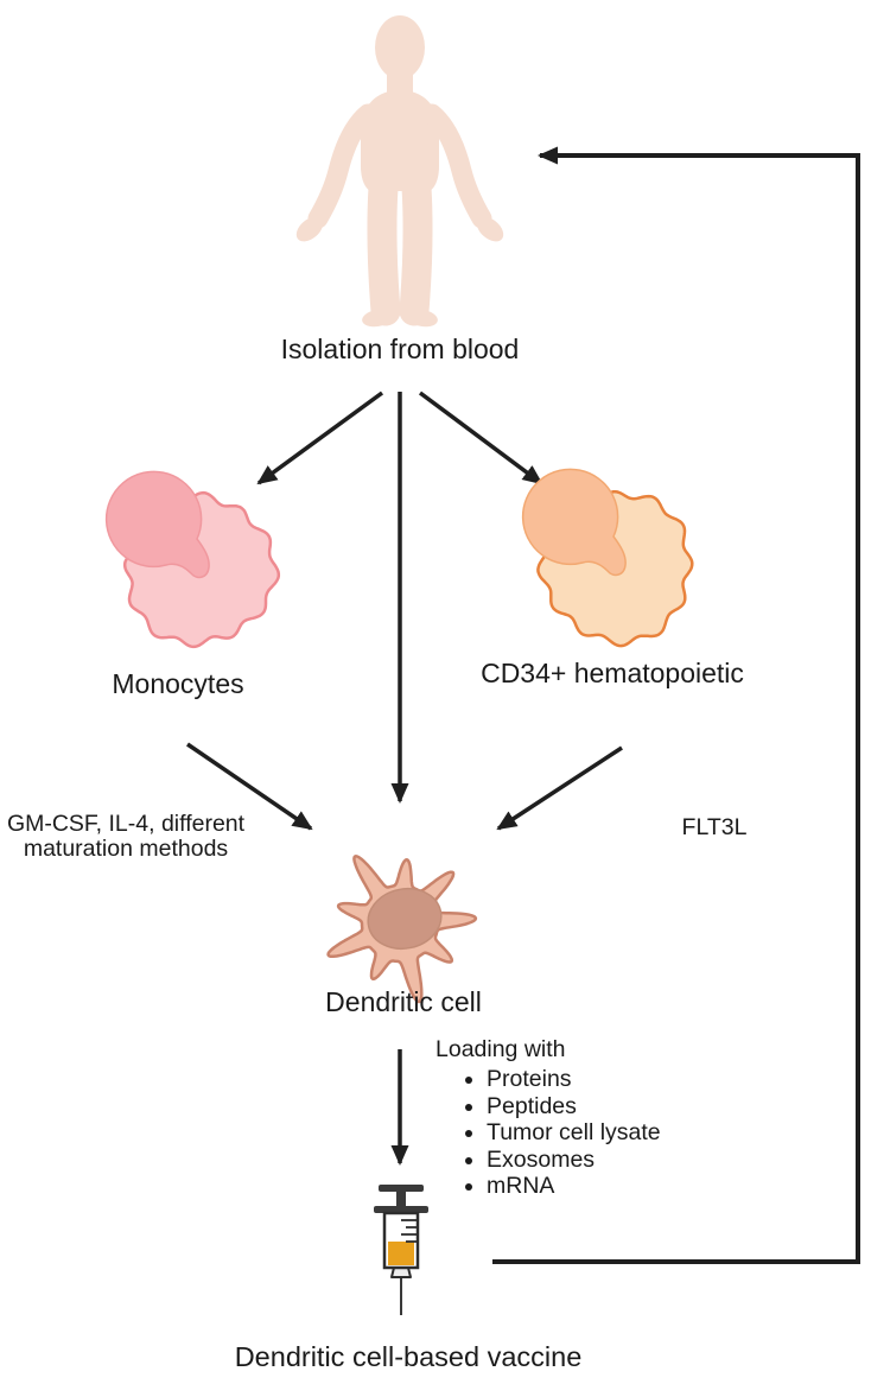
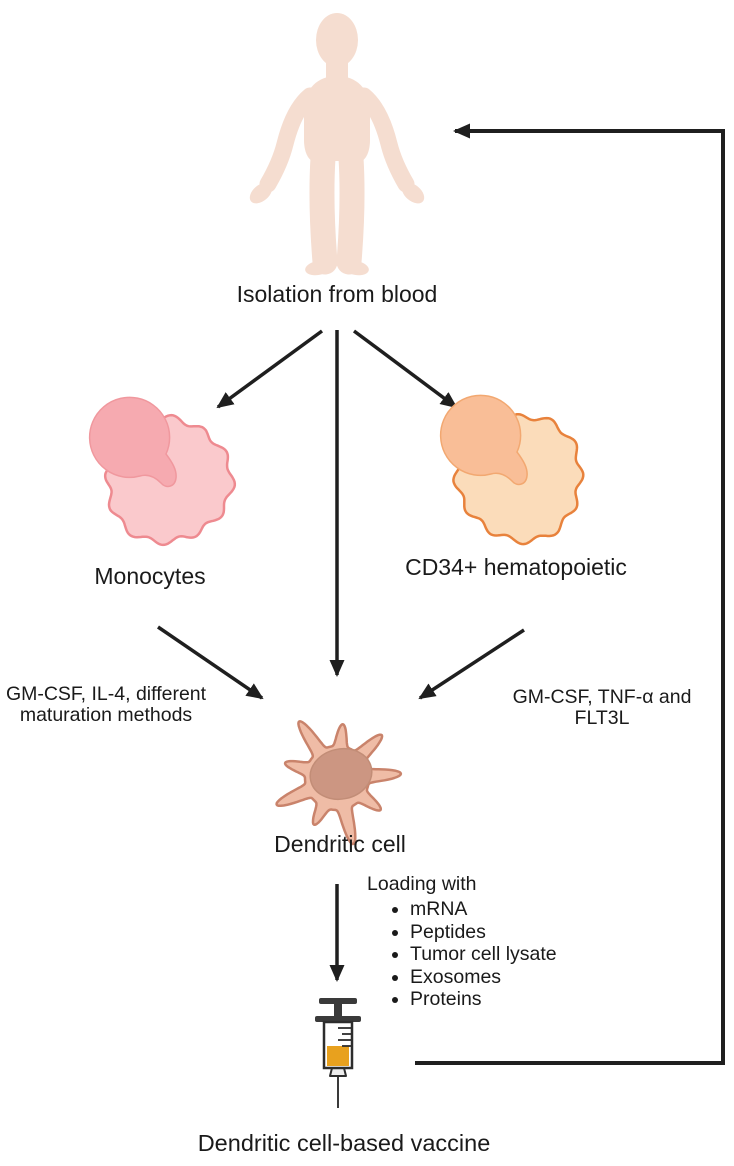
  Isolation from blood
  Monocytes
  CD34+ hematopoietic
  GM-CSF, IL-4, different
  maturation methods
+ GM-CSF, TNF-α and
  FLT3L
  Dendritic cell
  Loading with
- Proteins
+ mRNA
  Peptides
  Tumor cell lysate
  Exosomes
- mRNA
+ Proteins
  Dendritic cell-based vaccine
